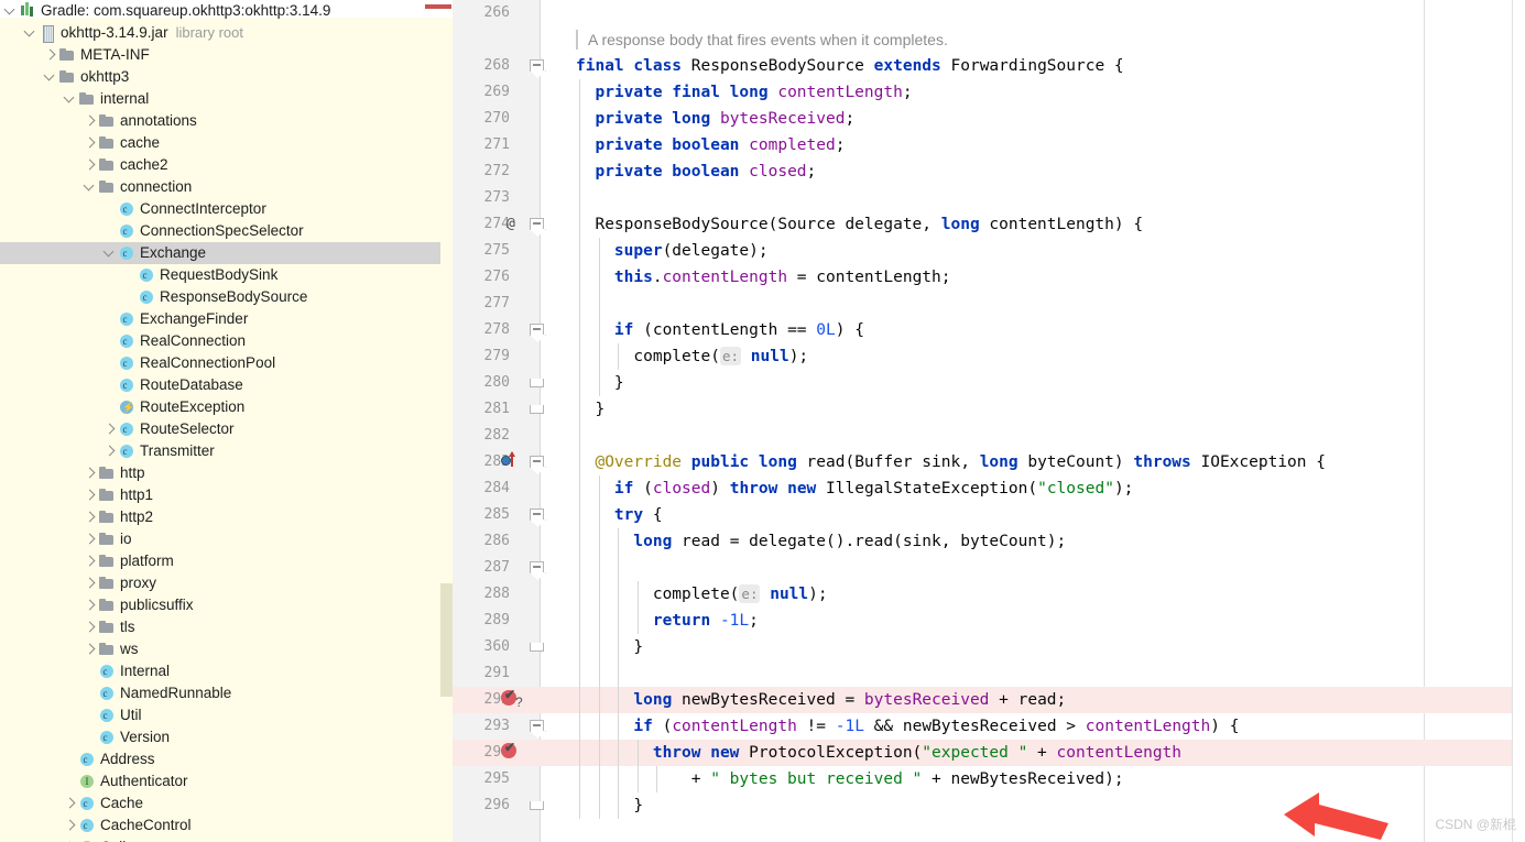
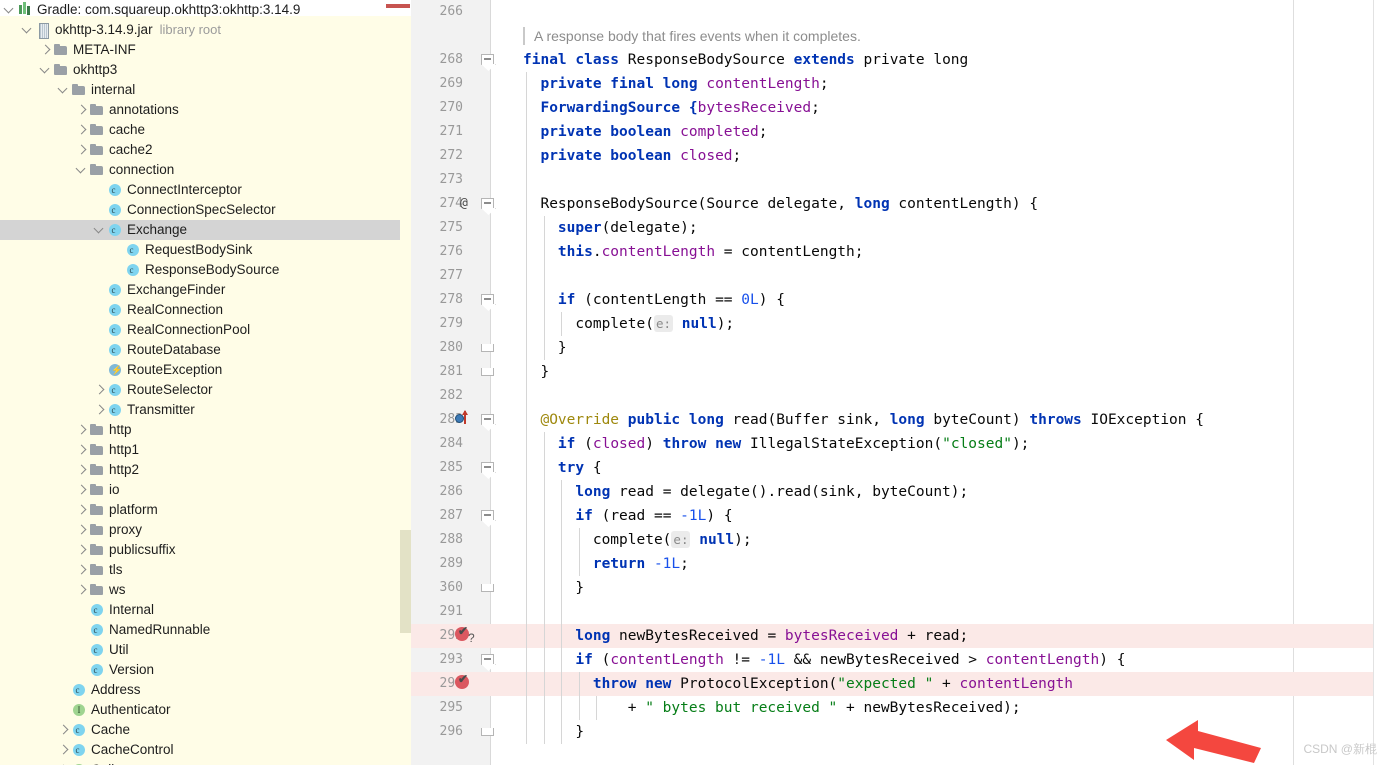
  Gradle: com.squareup.okhttp3:okhttp:3.14.9
  okhttp-3.14.9.jar
  library root
  META-INF
  okhttp3
  internal
  annotations
  cache
  cache2
  connection
  ConnectInterceptor
  ConnectionSpecSelector
  Exchange
  RequestBodySink
  ResponseBodySource
  ExchangeFinder
  RealConnection
  RealConnectionPool
  RouteDatabase
  RouteException
  RouteSelector
  Transmitter
  http
  http1
  http2
  io
  platform
  proxy
  publicsuffix
  tls
  ws
  Internal
  NamedRunnable
  Util
  Version
  Address
  Authenticator
  Cache
  CacheControl
  266
  A response body that fires events when it completes.
  268
- final class ResponseBodySource extends ForwardingSource {
+ final class ResponseBodySource extends private long
  269
  private final long contentLength;
  270
- private long bytesReceived;
+ ForwardingSource {bytesReceived;
  271
  private boolean completed;
  272
  private boolean closed;
  273
  274
  @
  ResponseBodySource(Source delegate, long contentLength) {
  275
  super(delegate);
  276
  this.contentLength = contentLength;
  277
  278
  if (contentLength == 0L) {
  279
  complete( e: null);
  280
  }
  281
  }
  282
  @Override public long read(Buffer sink, long byteCount) throws IOException {
  284
  if (closed) throw new IllegalStateException("closed");
  285
  try {
  286
  long read = delegate().read(sink, byteCount);
  287
+ if (read == -1L) {
  288
  complete( e: null);
  289
  return -1L;
  360
  }
  291
  ✔
  ?
  long newBytesReceived = bytesReceived + read;
  293
  if (contentLength != -1L && newBytesReceived > contentLength) {
  ✔
  throw new ProtocolException("expected " + contentLength
  295
  + " bytes but received " + newBytesReceived);
  296
  }
  CSDN @新棍
